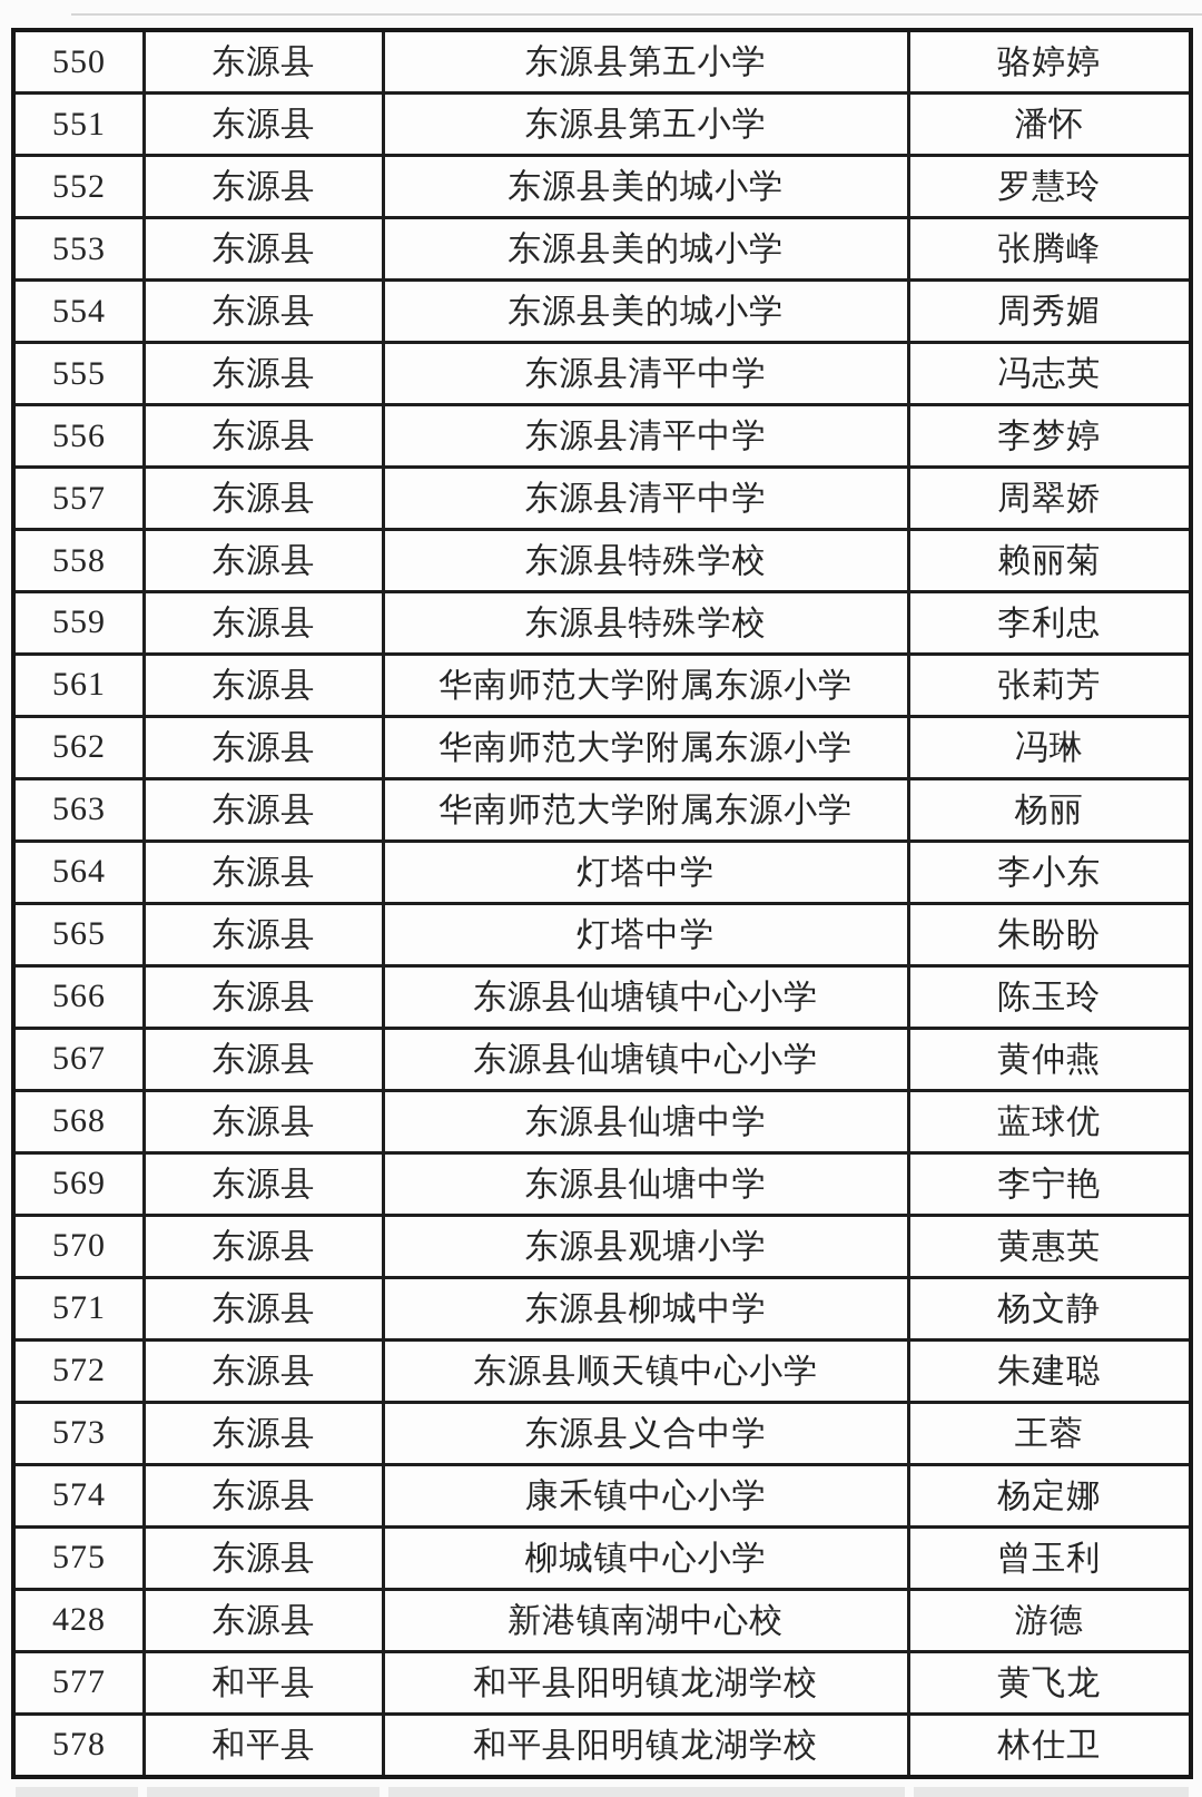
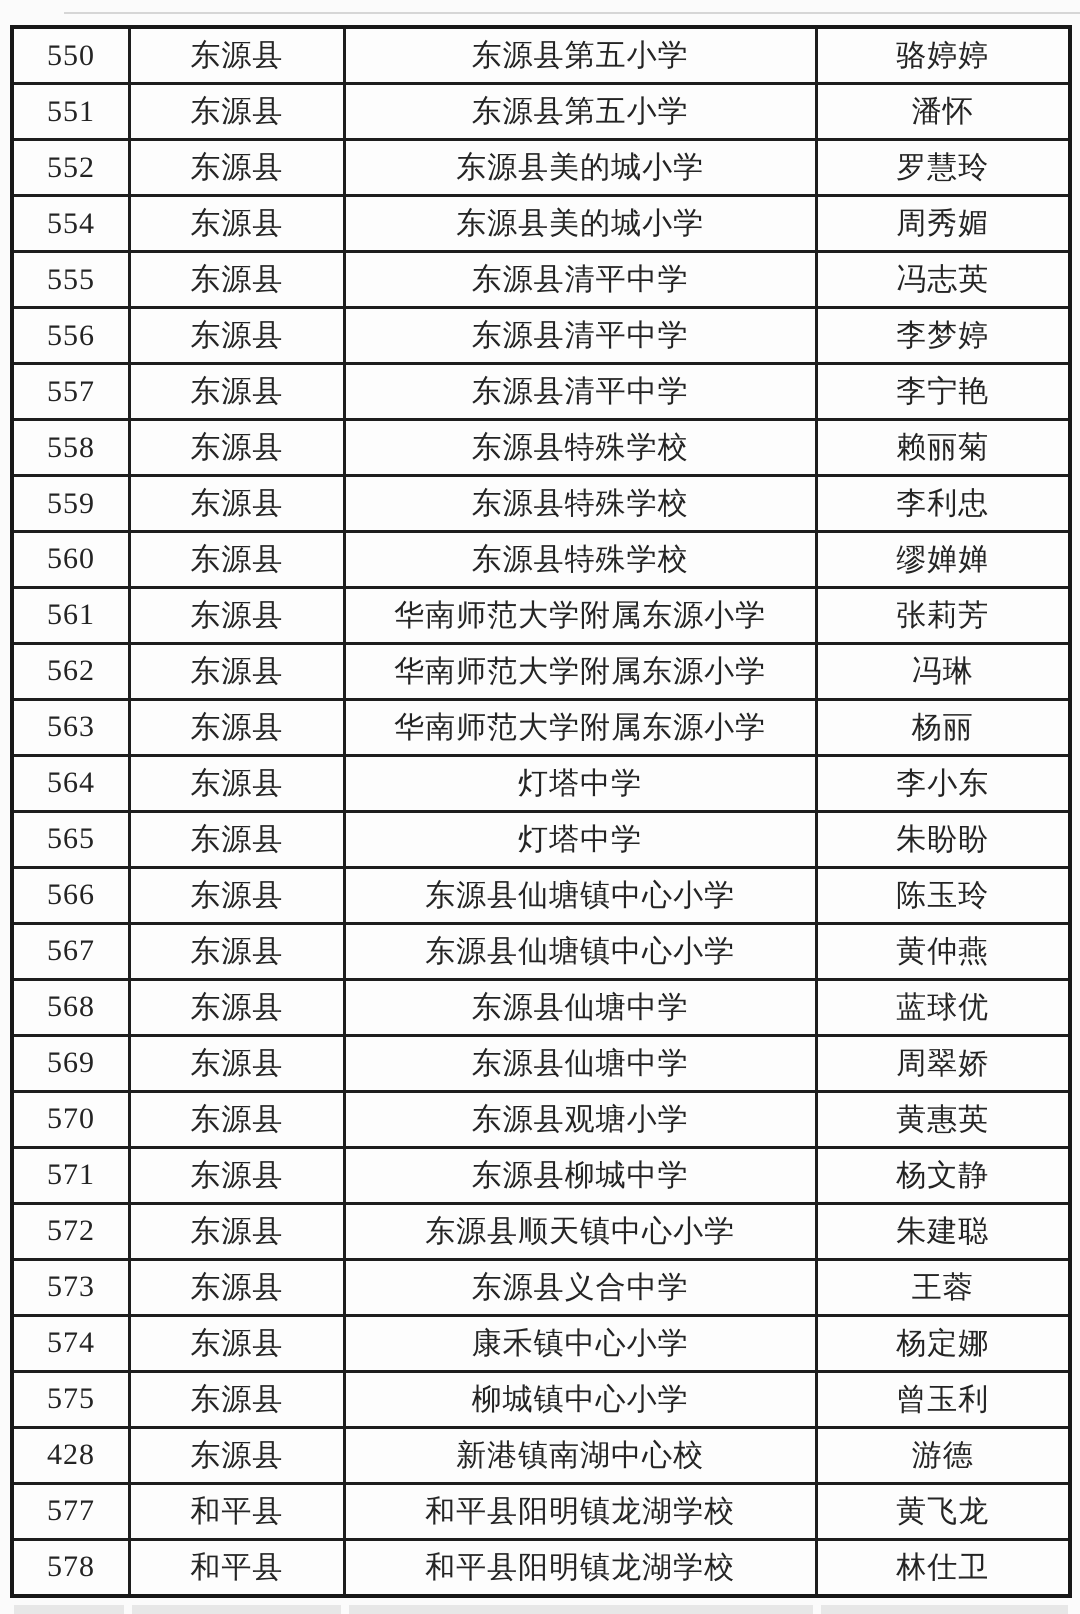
  550	东源县	东源县第五小学	骆婷婷
  551	东源县	东源县第五小学	潘怀
  552	东源县	东源县美的城小学	罗慧玲
- 553	东源县	东源县美的城小学	张腾峰
  554	东源县	东源县美的城小学	周秀媚
  555	东源县	东源县清平中学	冯志英
  556	东源县	东源县清平中学	李梦婷
- 557	东源县	东源县清平中学	周翠娇
+ 557	东源县	东源县清平中学	李宁艳
  558	东源县	东源县特殊学校	赖丽菊
  559	东源县	东源县特殊学校	李利忠
+ 560	东源县	东源县特殊学校	缪婵婵
  561	东源县	华南师范大学附属东源小学	张莉芳
  562	东源县	华南师范大学附属东源小学	冯琳
  563	东源县	华南师范大学附属东源小学	杨丽
  564	东源县	灯塔中学	李小东
  565	东源县	灯塔中学	朱盼盼
  566	东源县	东源县仙塘镇中心小学	陈玉玲
  567	东源县	东源县仙塘镇中心小学	黄仲燕
  568	东源县	东源县仙塘中学	蓝球优
- 569	东源县	东源县仙塘中学	李宁艳
+ 569	东源县	东源县仙塘中学	周翠娇
  570	东源县	东源县观塘小学	黄惠英
  571	东源县	东源县柳城中学	杨文静
  572	东源县	东源县顺天镇中心小学	朱建聪
  573	东源县	东源县义合中学	王蓉
  574	东源县	康禾镇中心小学	杨定娜
  575	东源县	柳城镇中心小学	曾玉利
  428	东源县	新港镇南湖中心校	游德
  577	和平县	和平县阳明镇龙湖学校	黄飞龙
  578	和平县	和平县阳明镇龙湖学校	林仕卫
